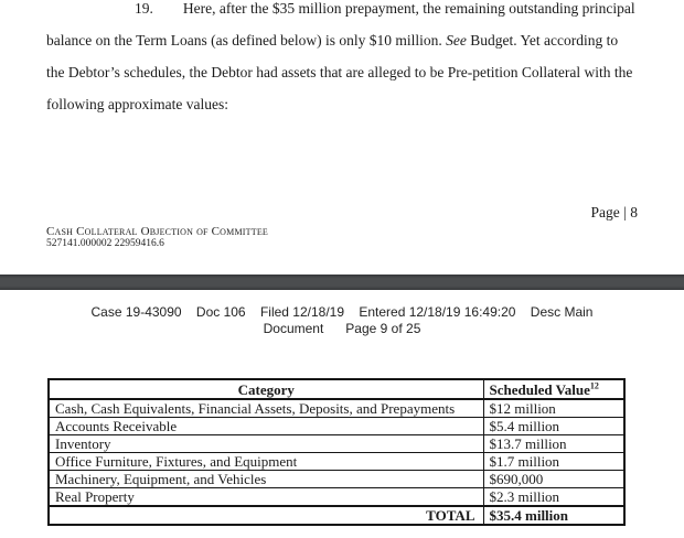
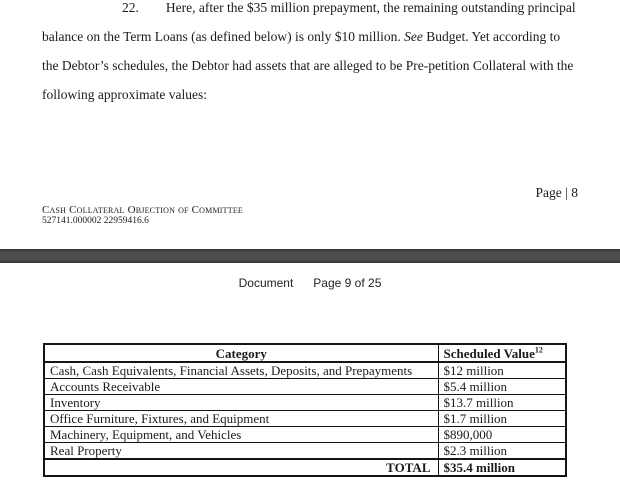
- 19. Here, after the $35 million prepayment, the remaining outstanding principal
+ 22. Here, after the $35 million prepayment, the remaining outstanding principal
  balance on the Term Loans (as defined below) is only $10 million. See Budget. Yet according to
  the Debtor’s schedules, the Debtor had assets that are alleged to be Pre-petition Collateral with the
  following approximate values:
  Page | 8
  Cash Collateral Objection of Committee
  527141.000002 22959416.6
- Case 19-43090 Doc 106 Filed 12/18/19 Entered 12/18/19 16:49:20 Desc Main
  Document Page 9 of 25
  Category	Scheduled Value12
  Cash, Cash Equivalents, Financial Assets, Deposits, and Prepayments	$12 million
  Accounts Receivable	$5.4 million
  Inventory	$13.7 million
  Office Furniture, Fixtures, and Equipment	$1.7 million
- Machinery, Equipment, and Vehicles	$690,000
+ Machinery, Equipment, and Vehicles	$890,000
  Real Property	$2.3 million
  TOTAL	$35.4 million
